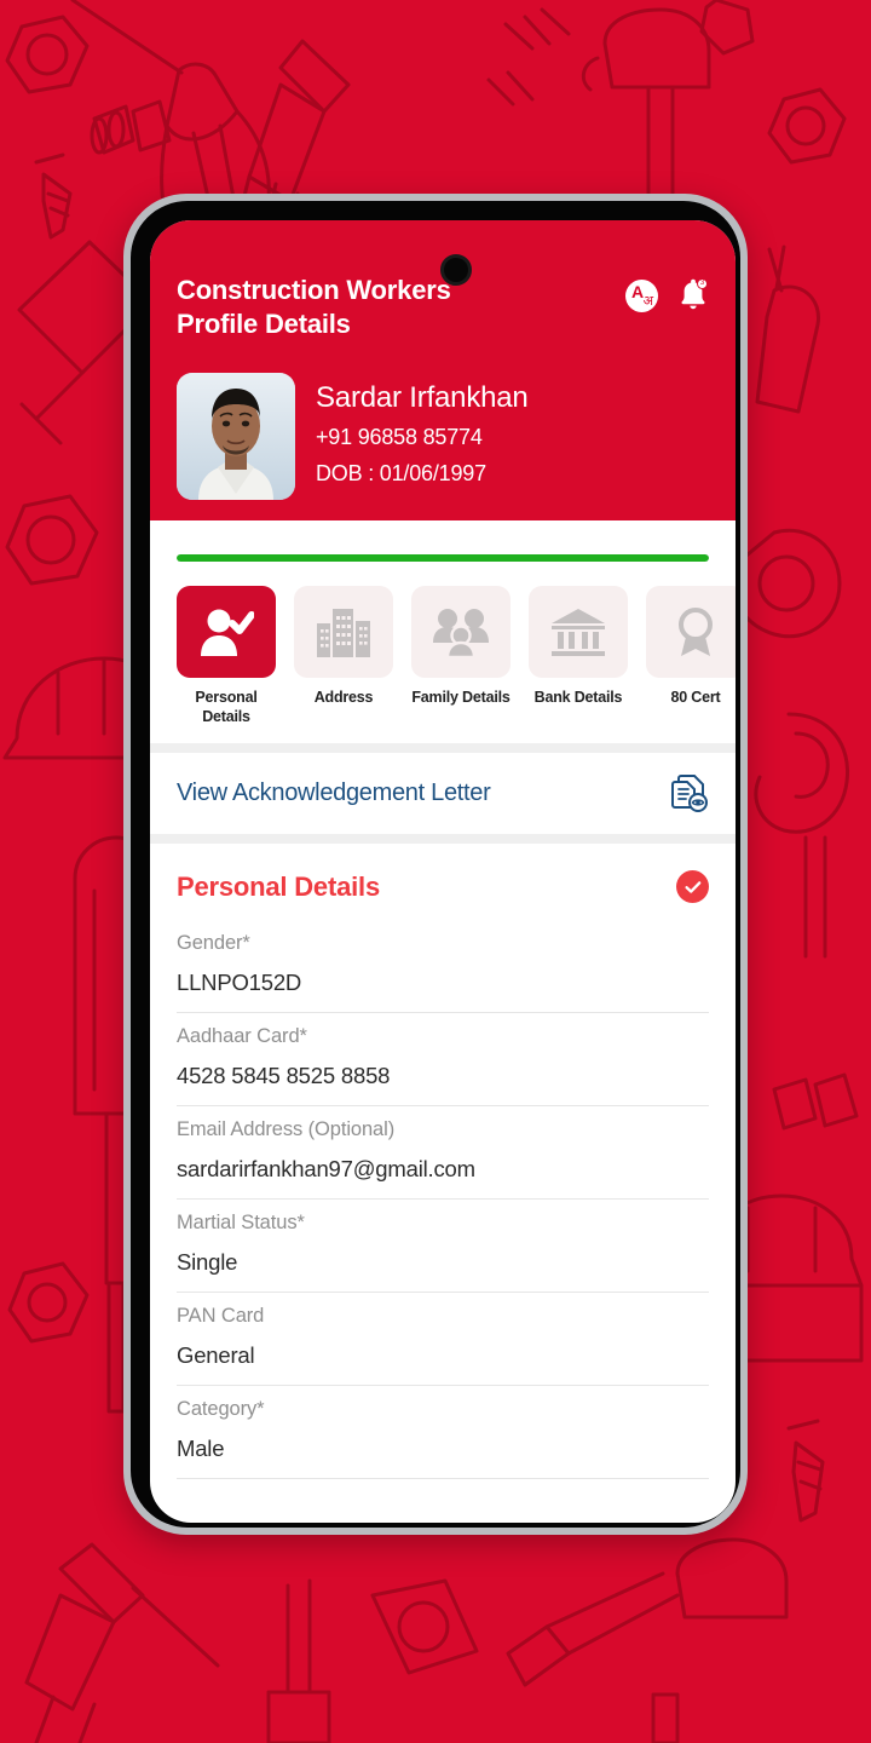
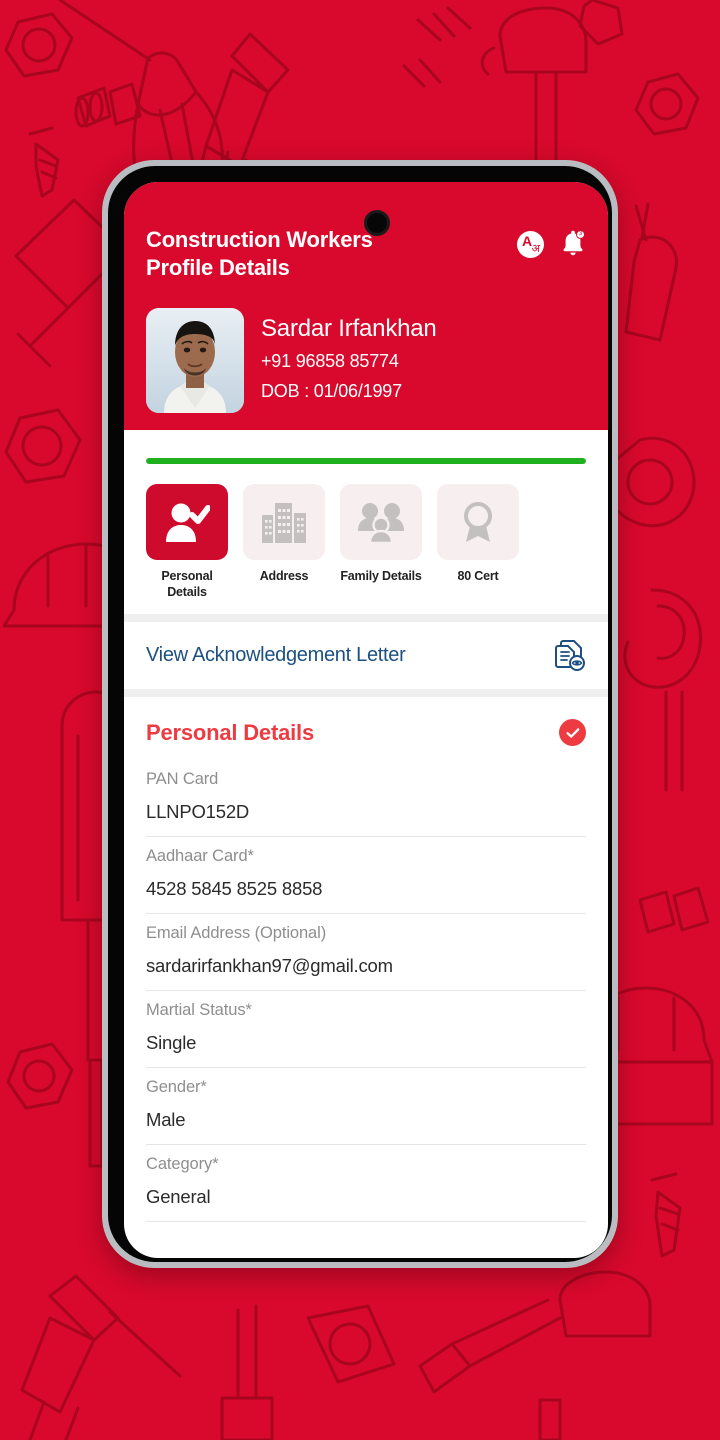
  Construction Workers
  Profile Details
  A
  अ
  Sardar Irfankhan
  +91 96858 85774
  DOB : 01/06/1997
  Personal Details
  Address
  Family Details
- Bank Details
  80 Cert
  View Acknowledgement Letter
  Personal Details
- Gender*
+ PAN Card
  LLNPO152D
  Aadhaar Card*
  4528 5845 8525 8858
  Email Address (Optional)
  sardarirfankhan97@gmail.com
  Martial Status*
  Single
- PAN Card
+ Gender*
- General
+ Male
  Category*
- Male
+ General
